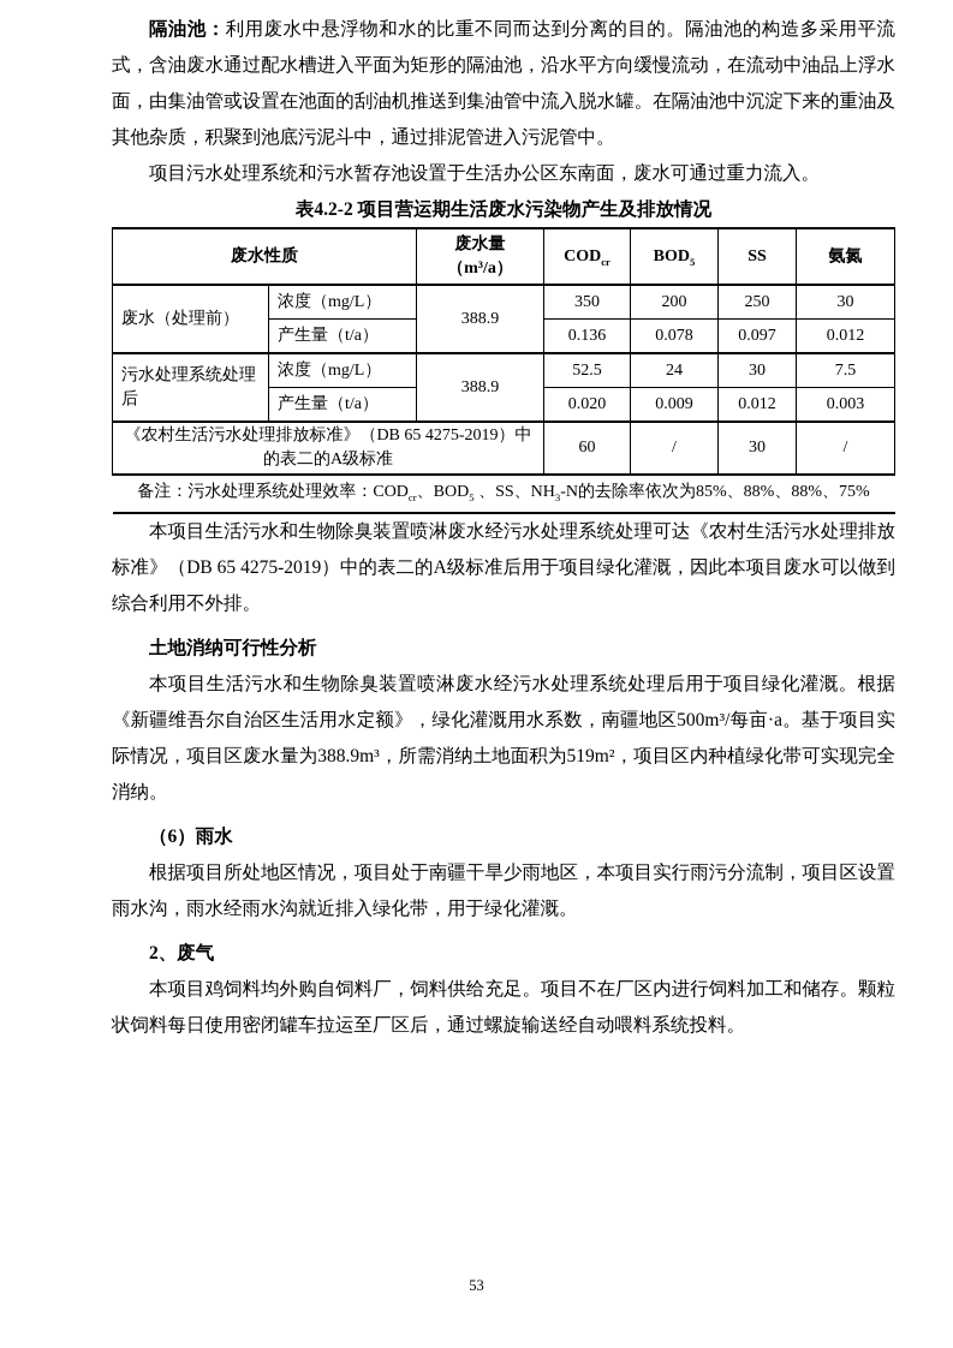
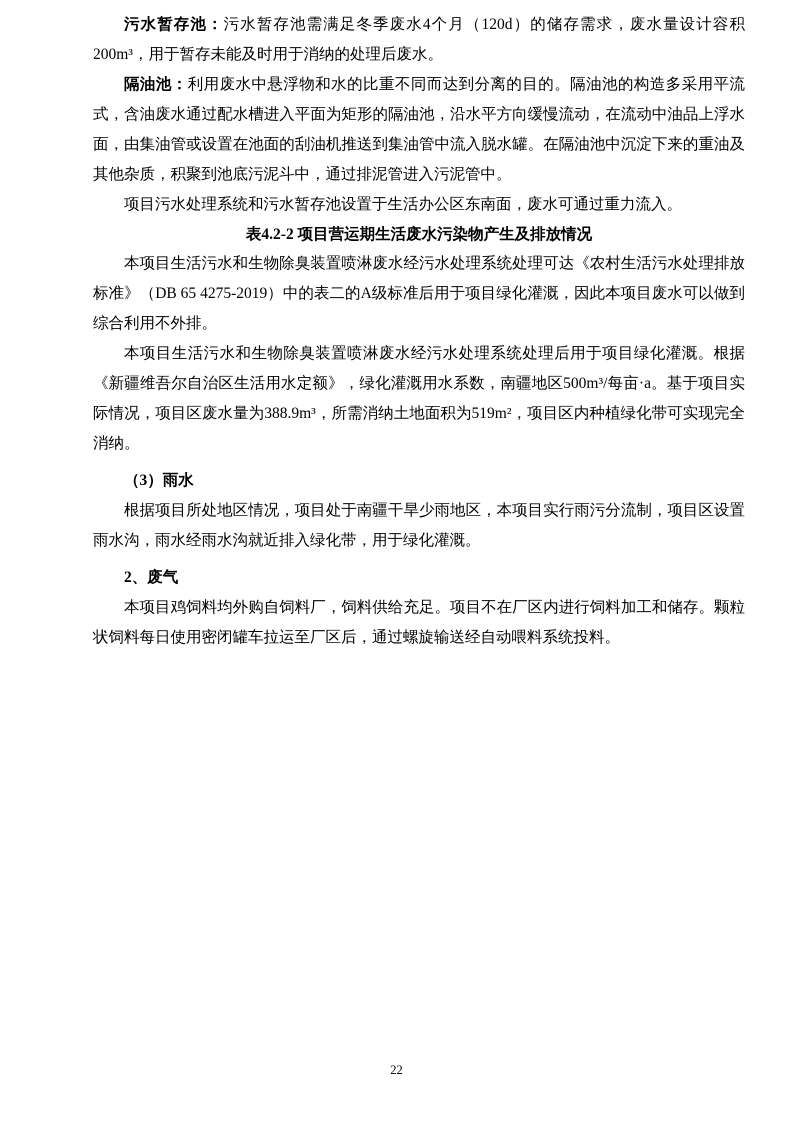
+ 污水暂存池：污水暂存池需满足冬季废水4个月（120d）的储存需求，废水量设计容积200m³，用于暂存未能及时用于消纳的处理后废水。
  隔油池：利用废水中悬浮物和水的比重不同而达到分离的目的。隔油池的构造多采用平流式，含油废水通过配水槽进入平面为矩形的隔油池，沿水平方向缓慢流动，在流动中油品上浮水面，由集油管或设置在池面的刮油机推送到集油管中流入脱水罐。在隔油池中沉淀下来的重油及其他杂质，积聚到池底污泥斗中，通过排泥管进入污泥管中。
  项目污水处理系统和污水暂存池设置于生活办公区东南面，废水可通过重力流入。
  表4.2-2 项目营运期生活废水污染物产生及排放情况
- 废水性质	废水量（m³/a）	CODcr	BOD5	SS	氨氮
- 废水（处理前）	浓度（mg/L）	388.9	350	200	250	30
- 产生量（t/a）	0.136	0.078	0.097	0.012
- 污水处理系统处理后	浓度（mg/L）	388.9	52.5	24	30	7.5
- 产生量（t/a）	0.020	0.009	0.012	0.003
- 《农村生活污水处理排放标准》（DB 65 4275-2019）中的表二的A级标准	60	/	30	/
- 备注：污水处理系统处理效率：CODcr、BOD5 、SS、NH3-N的去除率依次为85%、88%、88%、75%
  本项目生活污水和生物除臭装置喷淋废水经污水处理系统处理可达《农村生活污水处理排放标准》（DB 65 4275-2019）中的表二的A级标准后用于项目绿化灌溉，因此本项目废水可以做到综合利用不外排。
- 土地消纳可行性分析
  本项目生活污水和生物除臭装置喷淋废水经污水处理系统处理后用于项目绿化灌溉。根据《新疆维吾尔自治区生活用水定额》，绿化灌溉用水系数，南疆地区500m³/每亩·a。基于项目实际情况，项目区废水量为388.9m³，所需消纳土地面积为519m²，项目区内种植绿化带可实现完全消纳。
- （6）雨水
+ （3）雨水
  根据项目所处地区情况，项目处于南疆干旱少雨地区，本项目实行雨污分流制，项目区设置雨水沟，雨水经雨水沟就近排入绿化带，用于绿化灌溉。
  2、废气
  本项目鸡饲料均外购自饲料厂，饲料供给充足。项目不在厂区内进行饲料加工和储存。颗粒状饲料每日使用密闭罐车拉运至厂区后，通过螺旋输送经自动喂料系统投料。
- 53
+ 22
